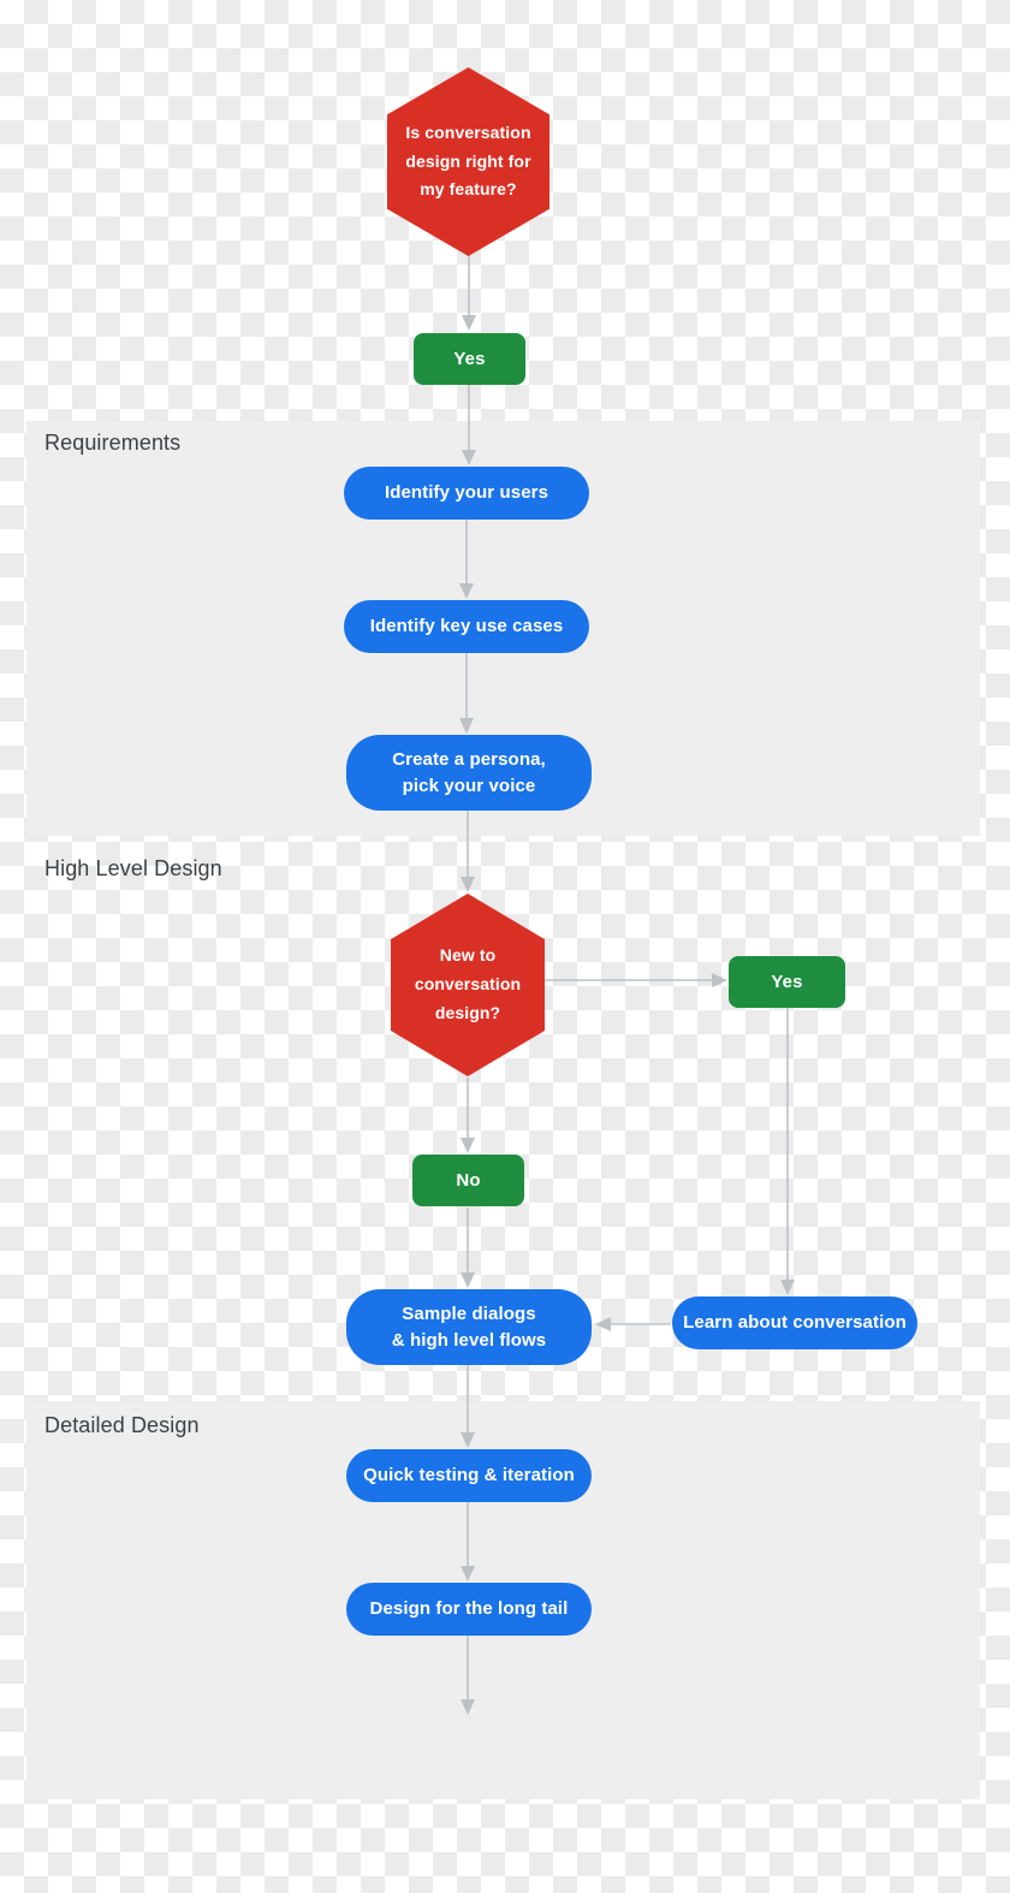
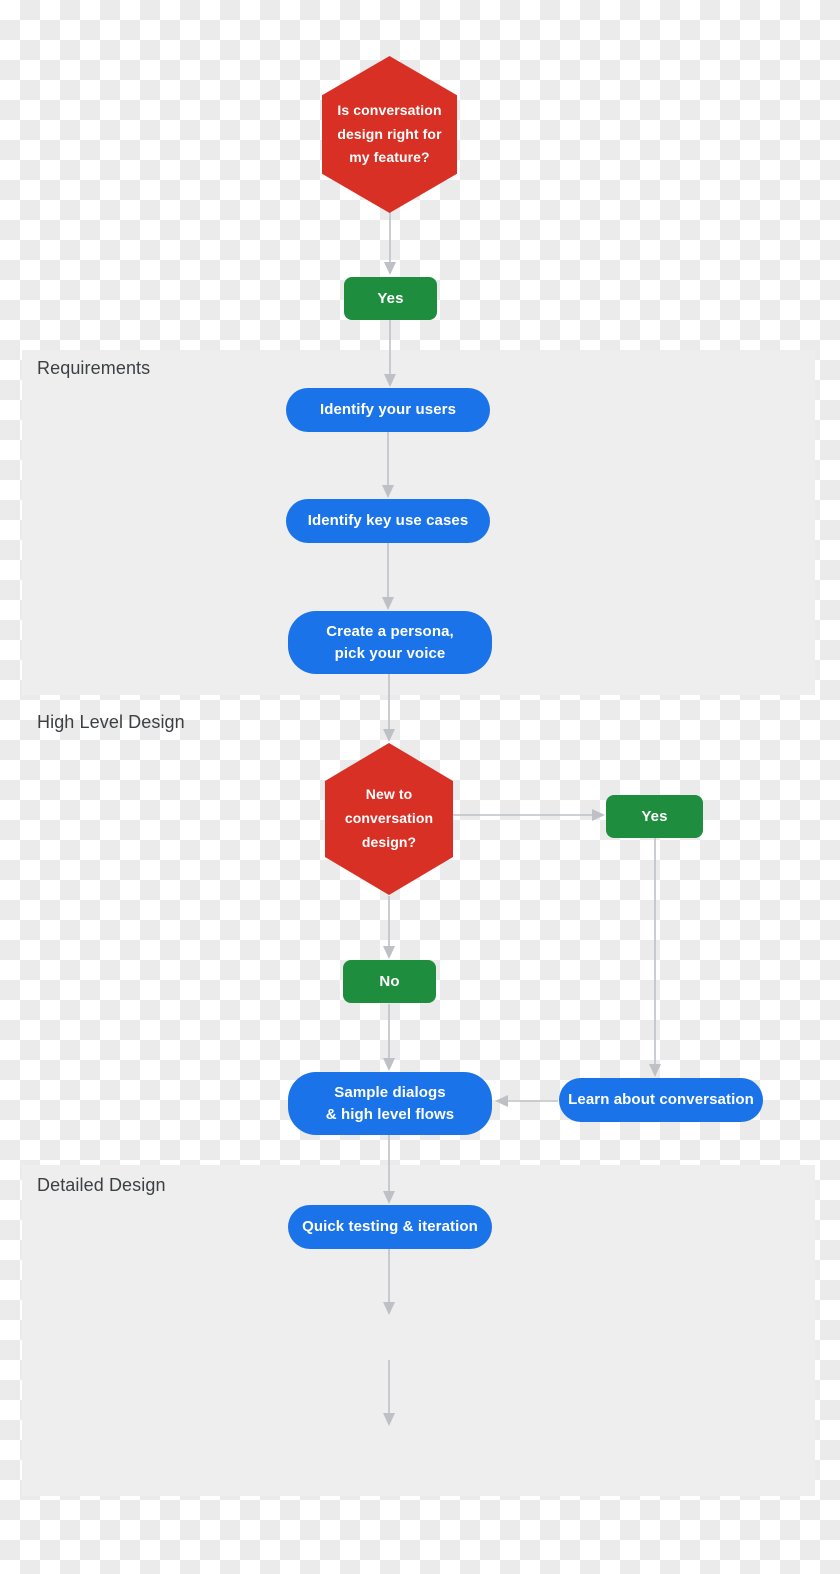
  Requirements
  High Level Design
  Detailed Design
  Is conversation
  design right for
  my feature?
  Yes
  Identify your users
  Identify key use cases
  Create a persona,
  pick your voice
  New to
  conversation
  design?
  Yes
  No
  Learn about conversation
  Sample dialogs
  & high level flows
  Quick testing & iteration
- Design for the long tail
